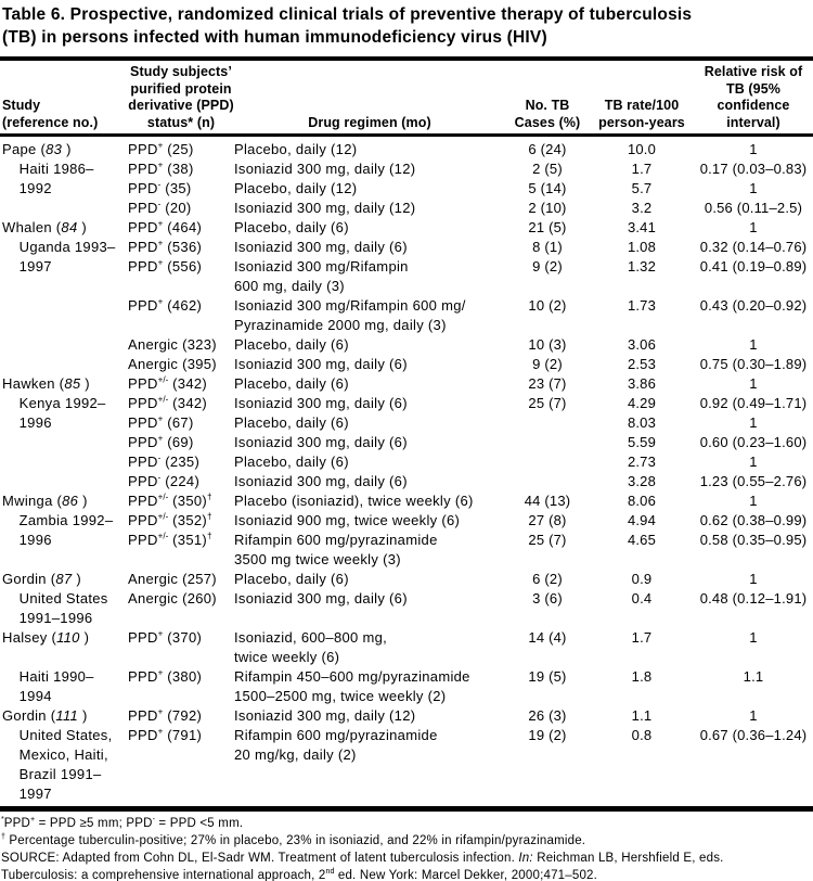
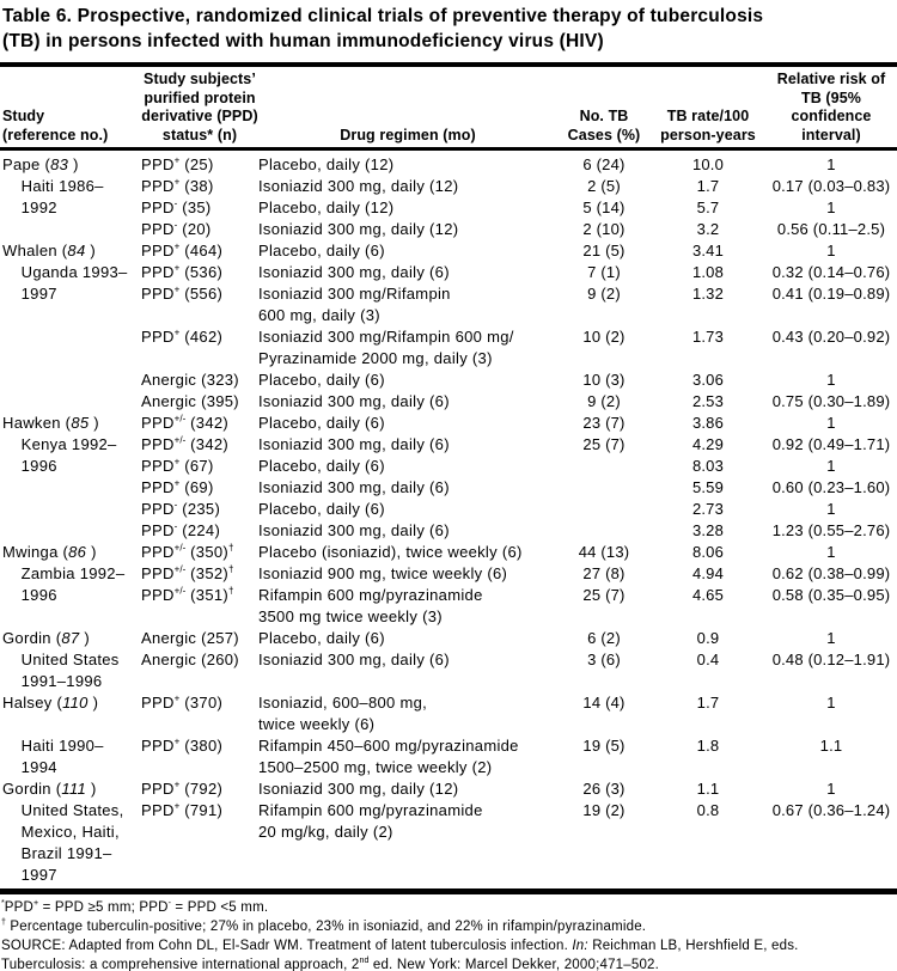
  Table 6. Prospective, randomized clinical trials of preventive therapy of tuberculosis
  (TB) in persons infected with human immunodeficiency virus (HIV)
  Study (reference no.)	Study subjects’ purified protein derivative (PPD) status* (n)	Drug regimen (mo)	No. TB Cases (%)	TB rate/100 person-years	Relative risk of TB (95% confidence interval)
  Pape (83 )	PPD+ (25)	Placebo, daily (12)	6 (24)	10.0	1
  Haiti 1986–	PPD+ (38)	Isoniazid 300 mg, daily (12)	2 (5)	1.7	0.17 (0.03–0.83)
  1992	PPD- (35)	Placebo, daily (12)	5 (14)	5.7	1
  	PPD- (20)	Isoniazid 300 mg, daily (12)	2 (10)	3.2	0.56 (0.11–2.5)
  Whalen (84 )	PPD+ (464)	Placebo, daily (6)	21 (5)	3.41	1
- Uganda 1993–	PPD+ (536)	Isoniazid 300 mg, daily (6)	8 (1)	1.08	0.32 (0.14–0.76)
+ Uganda 1993–	PPD+ (536)	Isoniazid 300 mg, daily (6)	7 (1)	1.08	0.32 (0.14–0.76)
  1997	PPD+ (556)	Isoniazid 300 mg/Rifampin	9 (2)	1.32	0.41 (0.19–0.89)
  		600 mg, daily (3)
  	PPD+ (462)	Isoniazid 300 mg/Rifampin 600 mg/	10 (2)	1.73	0.43 (0.20–0.92)
  		Pyrazinamide 2000 mg, daily (3)
  	Anergic (323)	Placebo, daily (6)	10 (3)	3.06	1
  	Anergic (395)	Isoniazid 300 mg, daily (6)	9 (2)	2.53	0.75 (0.30–1.89)
  Hawken (85 )	PPD+/- (342)	Placebo, daily (6)	23 (7)	3.86	1
  Kenya 1992–	PPD+/- (342)	Isoniazid 300 mg, daily (6)	25 (7)	4.29	0.92 (0.49–1.71)
  1996	PPD+ (67)	Placebo, daily (6)		8.03	1
  	PPD+ (69)	Isoniazid 300 mg, daily (6)		5.59	0.60 (0.23–1.60)
  	PPD- (235)	Placebo, daily (6)		2.73	1
  	PPD- (224)	Isoniazid 300 mg, daily (6)		3.28	1.23 (0.55–2.76)
  Mwinga (86 )	PPD+/- (350)†	Placebo (isoniazid), twice weekly (6)	44 (13)	8.06	1
  Zambia 1992–	PPD+/- (352)†	Isoniazid 900 mg, twice weekly (6)	27 (8)	4.94	0.62 (0.38–0.99)
  1996	PPD+/- (351)†	Rifampin 600 mg/pyrazinamide	25 (7)	4.65	0.58 (0.35–0.95)
  		3500 mg twice weekly (3)
  Gordin (87 )	Anergic (257)	Placebo, daily (6)	6 (2)	0.9	1
  United States	Anergic (260)	Isoniazid 300 mg, daily (6)	3 (6)	0.4	0.48 (0.12–1.91)
  1991–1996
  Halsey (110 )	PPD+ (370)	Isoniazid, 600–800 mg,	14 (4)	1.7	1
  		twice weekly (6)
  Haiti 1990–	PPD+ (380)	Rifampin 450–600 mg/pyrazinamide	19 (5)	1.8	1.1
  1994		1500–2500 mg, twice weekly (2)
  Gordin (111 )	PPD+ (792)	Isoniazid 300 mg, daily (12)	26 (3)	1.1	1
  United States,	PPD+ (791)	Rifampin 600 mg/pyrazinamide	19 (2)	0.8	0.67 (0.36–1.24)
  Mexico, Haiti,		20 mg/kg, daily (2)
  Brazil 1991–
  1997
  *PPD+ = PPD ≥5 mm; PPD- = PPD <5 mm.
  † Percentage tuberculin-positive; 27% in placebo, 23% in isoniazid, and 22% in rifampin/pyrazinamide.
  SOURCE: Adapted from Cohn DL, El-Sadr WM. Treatment of latent tuberculosis infection. In: Reichman LB, Hershfield E, eds.
  Tuberculosis: a comprehensive international approach, 2nd ed. New York: Marcel Dekker, 2000;471–502.
